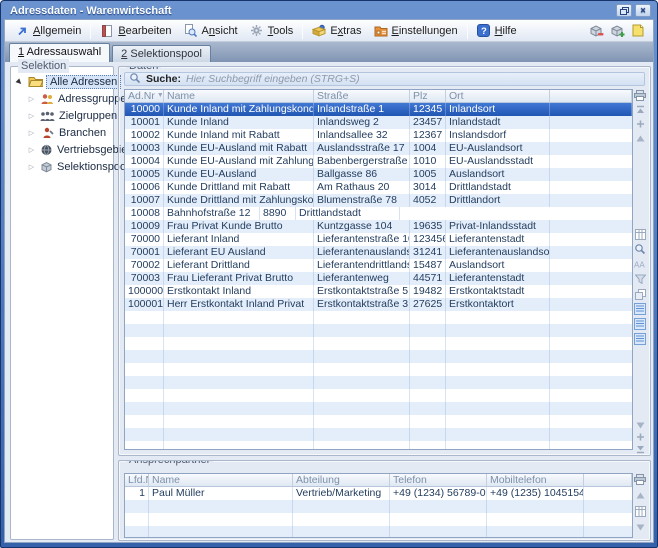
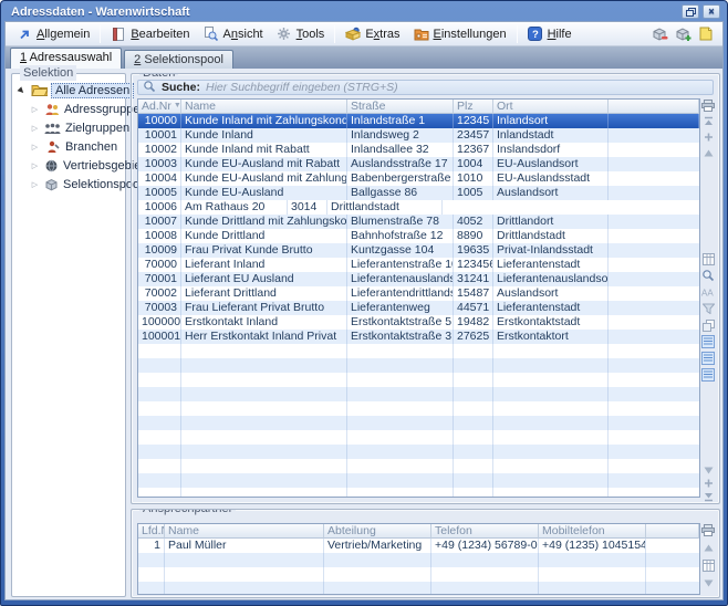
  Adressdaten - Warenwirtschaft
  ×
  Allgemein
  Bearbeiten
  Ansicht
  Tools
  Extras
  Einstellungen
  ?
  Hilfe
  1 Adressauswahl
  2 Selektionspool
  Selektion
  Alle Adressen
  Adressgrupp
  Zielgruppen
  Branchen
  Vertriebsgebi
  Selektionspo
  Suche:
  Hier Suchbegriff eingeben (STRG+S)
  Ad.Nr
  Name
  Straße
  Plz
  Ort
  10000
  Inlandstraße 1
  12345
  Inlandsort
  10001
  Kunde Inland
  Inlandsweg 2
  23457
  Inlandstadt
  10002
  Kunde Inland mit Rabatt
  Inlandsallee 32
  12367
  Inslandsdorf
  10003
  Kunde EU-Ausland mit Rabatt
  Auslandsstraße 17
  1004
  EU-Auslandsort
  10004
  Babenbergerstraße
  1010
  EU-Auslandsstadt
  10005
  Kunde EU-Ausland
  Ballgasse 86
  1005
  Auslandsort
  10006
- Kunde Drittland mit Rabatt
  Am Rathaus 20
  3014
  Drittlandstadt
  10007
  Kunde Drittland mit Zahlungsko
  Blumenstraße 78
  4052
  Drittlandort
  10008
+ Kunde Drittland
  Bahnhofstraße 12
  8890
  Drittlandstadt
  10009
  Frau Privat Kunde Brutto
  Kuntzgasse 104
  19635
  Privat-Inlandsstadt
  70000
  Lieferant Inland
  Lieferantenstraße 1
  123456
  Lieferantenstadt
  70001
  Lieferant EU Ausland
  Lieferantenauslands
  31241
  Lieferantenauslandso
  70002
  Lieferant Drittland
  Lieferantendrittlands
  15487
  Auslandsort
  70003
  Frau Lieferant Privat Brutto
  Lieferantenweg
  44571
  Lieferantenstadt
  100000
  Erstkontakt Inland
  Erstkontaktstraße 5
  19482
  Erstkontaktstadt
  100001
  Herr Erstkontakt Inland Privat
  Erstkontaktstraße 3
  27625
  Erstkontaktort
  AA
  Name
  Abteilung
  Telefon
  Mobiltelefon
  1
  Paul Müller
  Vertrieb/Marketing
  +49 (1234) 56789-0
  +49 (1235) 1045154
